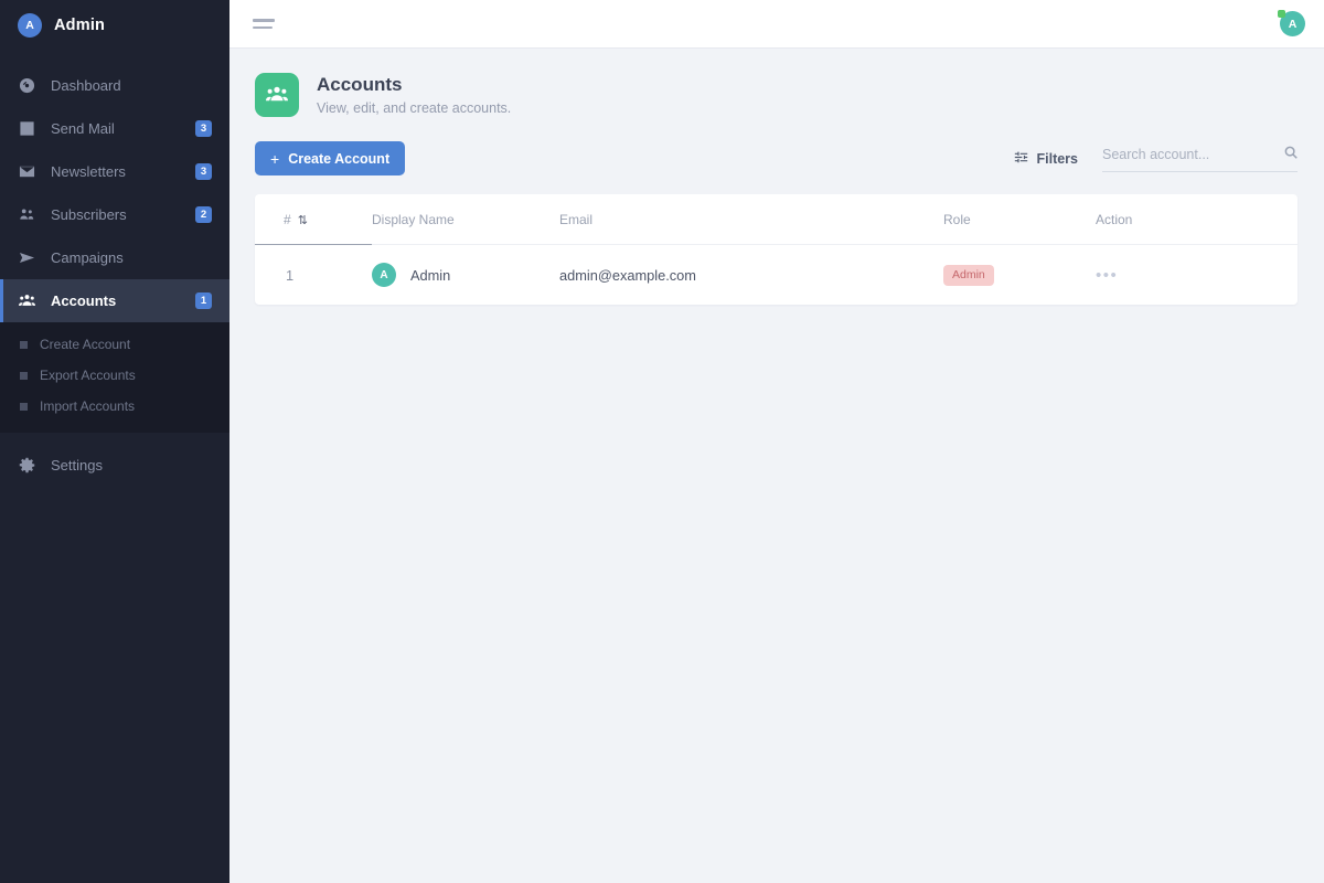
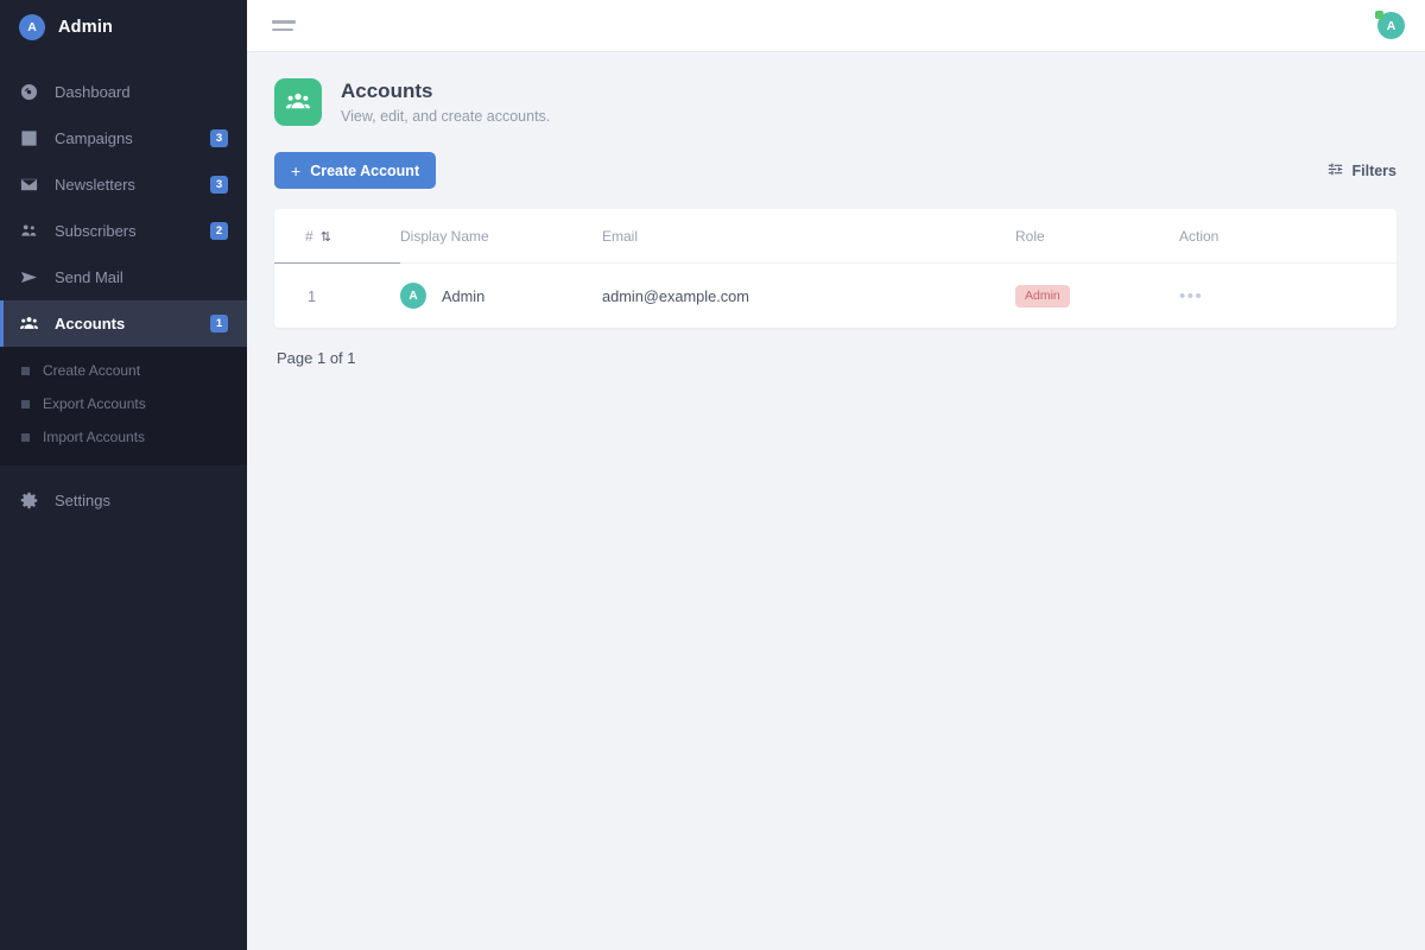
  A
  Admin
  Dashboard
- Send Mail
+ Campaigns
  3
  Newsletters
  3
  Subscribers
  2
- Campaigns
+ Send Mail
  Accounts
  1
  Create Account
  Export Accounts
  Import Accounts
  Settings
  A
  Accounts
  View, edit, and create accounts.
  +
  Create Account
  Filters
- Search account...
  # ⇅	Display Name	Email	Role	Action
  1	A Admin	admin@example.com	Admin	•••
+ Page 1 of 1
